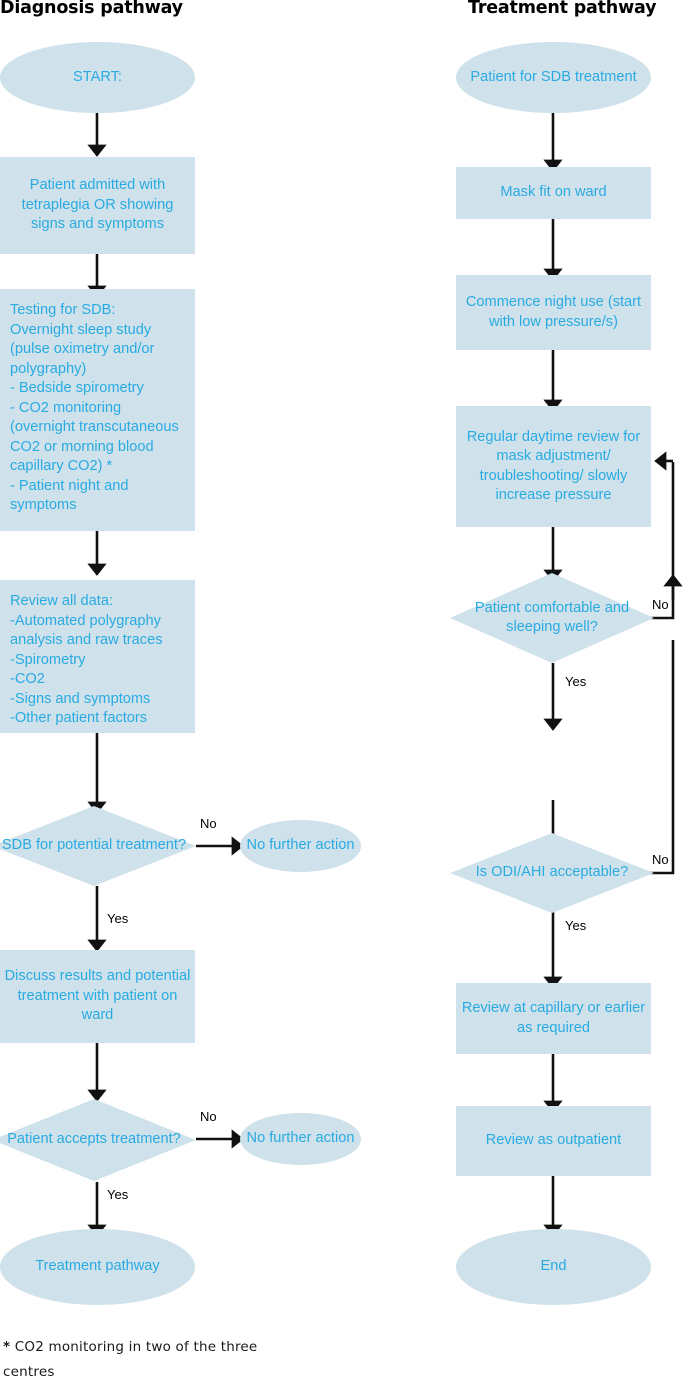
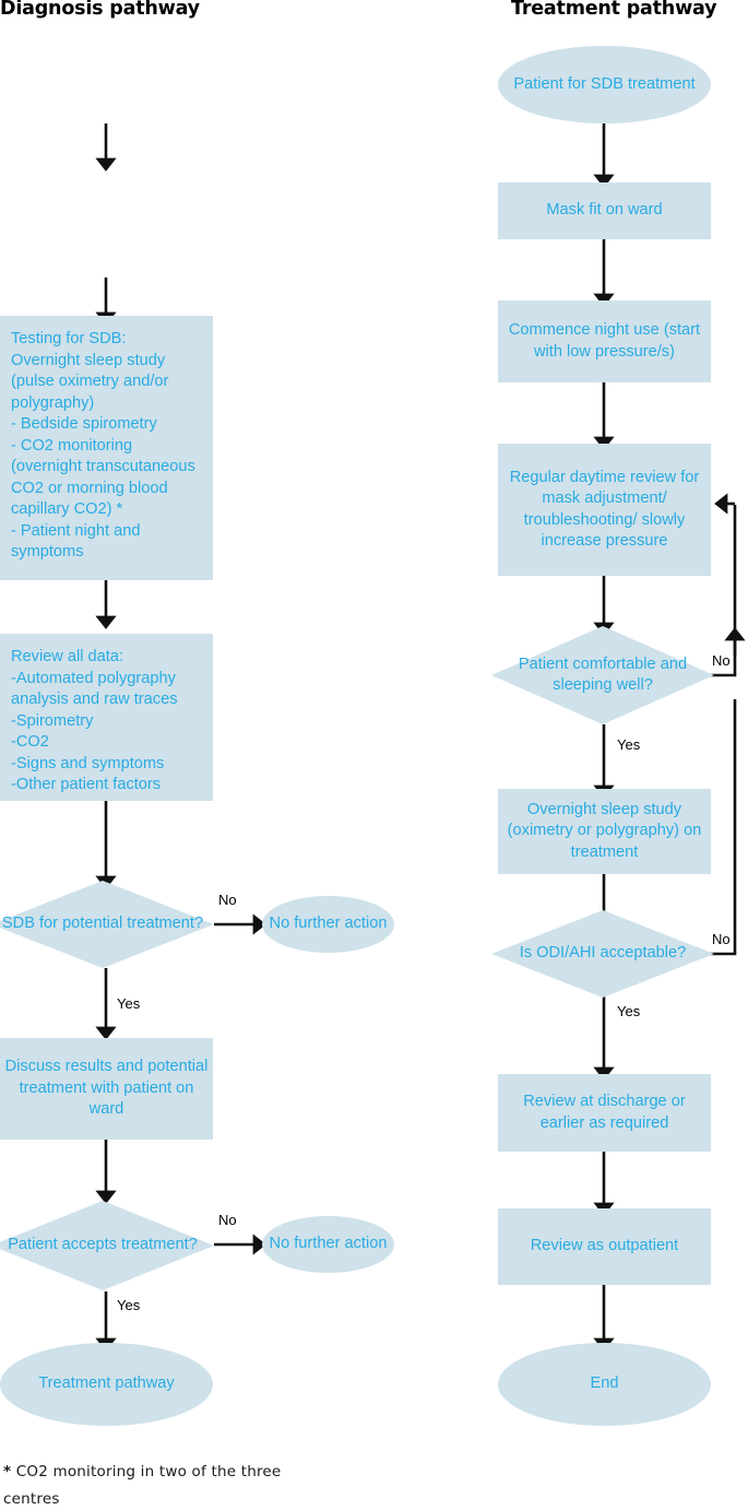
  Diagnosis pathway
  Treatment pathway
- START:
- Patient admitted with tetraplegia OR showing signs and symptoms
  Testing for SDB:
  Overnight sleep study (pulse oximetry and/or polygraphy)
  - Bedside spirometry
  - CO2 monitoring (overnight transcutaneous CO2 or morning blood capillary CO2) *
  - Patient night and symptoms
  Review all data:
  -Automated polygraphy analysis and raw traces
  -Spirometry
  -CO2
  -Signs and symptoms
  -Other patient factors
  SDB for potential treatment?
  No further action
  Discuss results and potential treatment with patient on ward
  Patient accepts treatment?
  No further action
  Treatment pathway
  Patient for SDB treatment
  Mask fit on ward
  Commence night use (start with low pressure/s)
  Regular daytime review for mask adjustment/ troubleshooting/ slowly increase pressure
  Patient comfortable and sleeping well?
+ Overnight sleep study (oximetry or polygraphy) on treatment
  Is ODI/AHI acceptable?
- Review at capillary or earlier as required
+ Review at discharge or earlier as required
  Review as outpatient
  End
  No
  Yes
  No
  Yes
  No
  Yes
  No
  Yes
  * CO2 monitoring in two of the three centres
